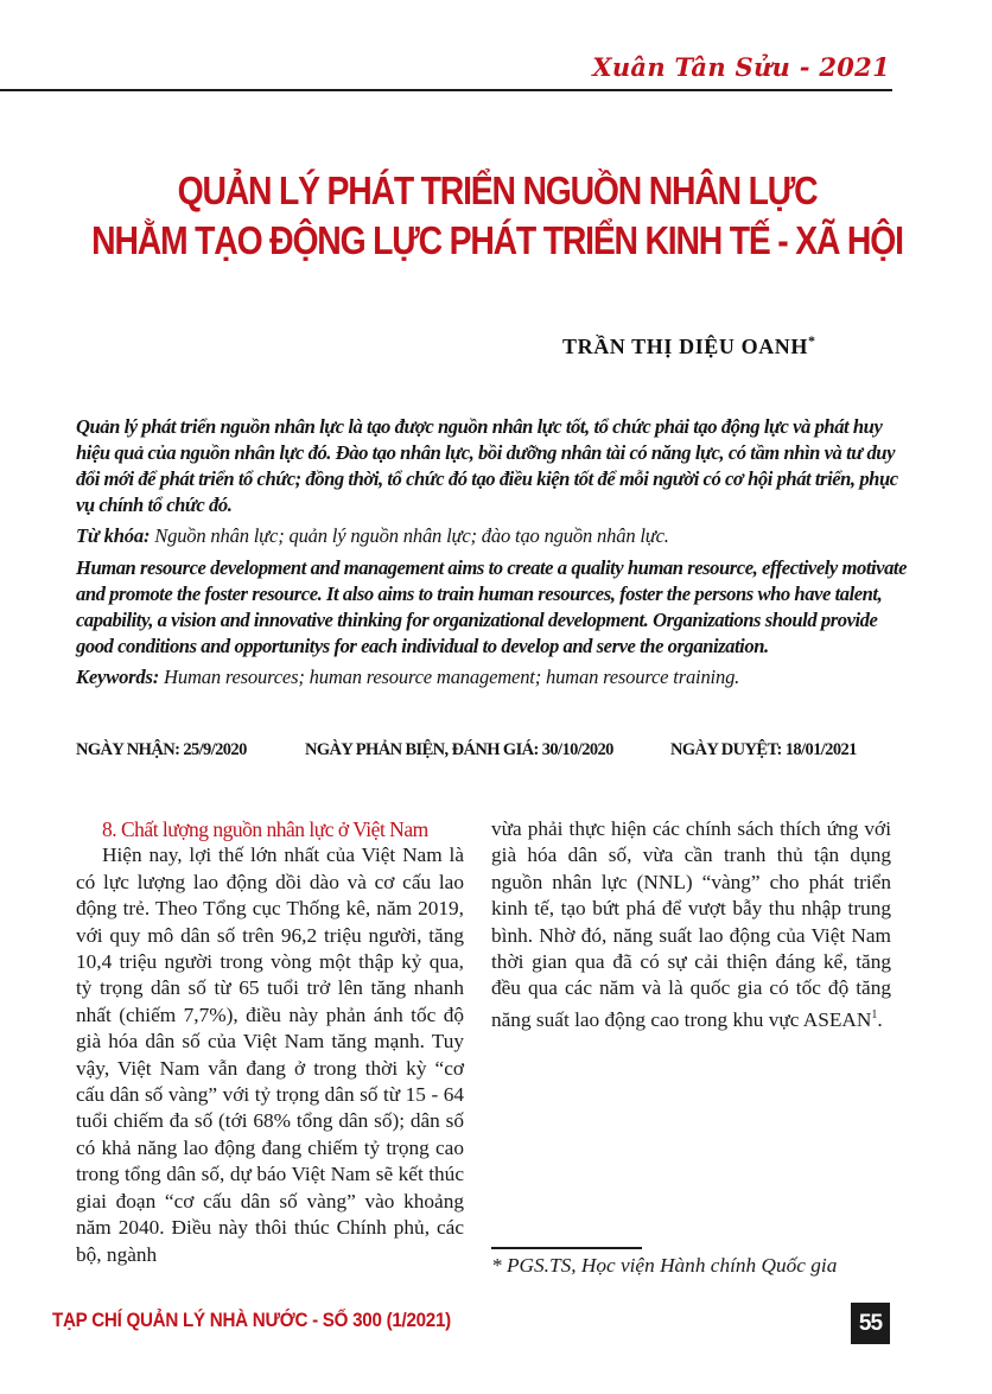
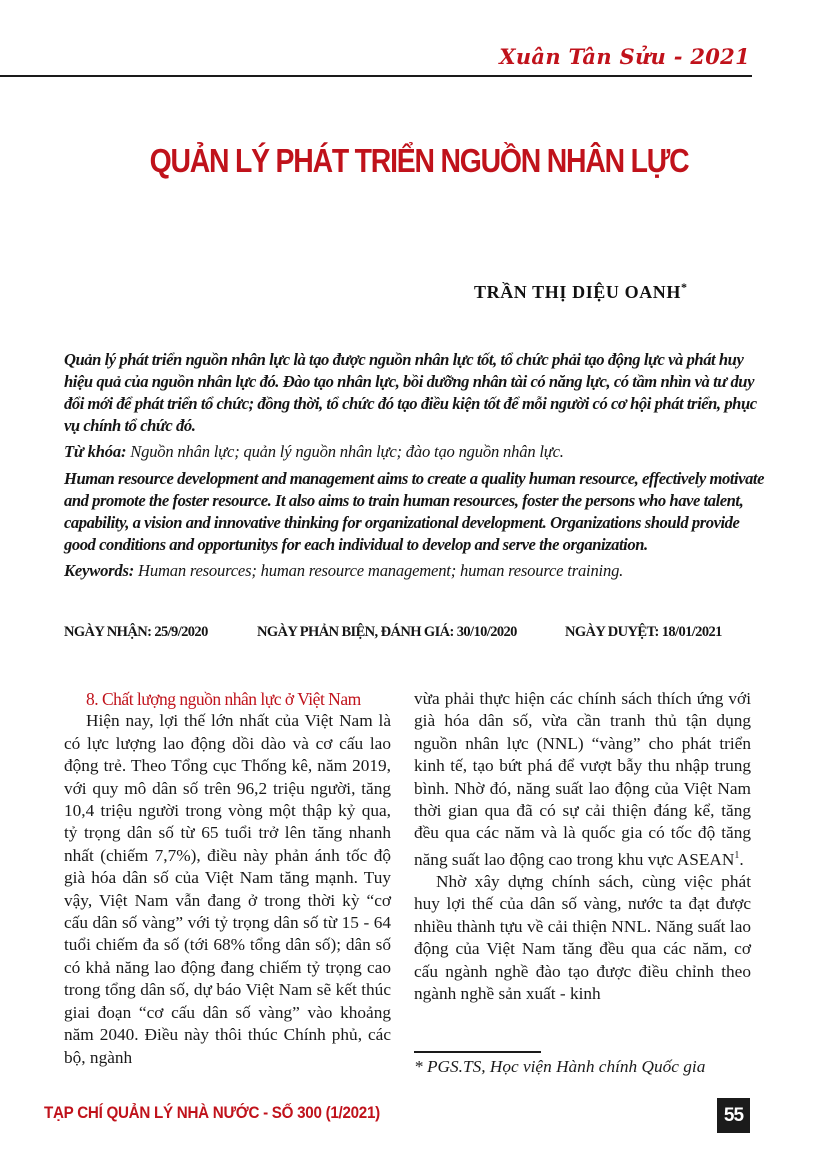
  Xuân Tân Sửu - 2021
  QUẢN LÝ PHÁT TRIỂN NGUỒN NHÂN LỰC
- NHẰM TẠO ĐỘNG LỰC PHÁT TRIỂN KINH TẾ - XÃ HỘI
  TRẦN THỊ DIỆU OANH*
  Quản lý phát triển nguồn nhân lực là tạo được nguồn nhân lực tốt, tổ chức phải tạo động lực và phát huy hiệu quả của nguồn nhân lực đó. Đào tạo nhân lực, bồi dưỡng nhân tài có năng lực, có tầm nhìn và tư duy đổi mới để phát triển tổ chức; đồng thời, tổ chức đó tạo điều kiện tốt để mỗi người có cơ hội phát triển, phục vụ chính tổ chức đó.
  Từ khóa: Nguồn nhân lực; quản lý nguồn nhân lực; đào tạo nguồn nhân lực.
  Human resource development and management aims to create a quality human resource, effectively motivate and promote the foster resource. It also aims to train human resources, foster the persons who have talent, capability, a vision and innovative thinking for organizational development. Organizations should provide good conditions and opportunitys for each individual to develop and serve the organization.
  Keywords: Human resources; human resource management; human resource training.
  NGÀY NHẬN: 25/9/2020
  NGÀY PHẢN BIỆN, ĐÁNH GIÁ: 30/10/2020
  NGÀY DUYỆT: 18/01/2021
  8. Chất lượng nguồn nhân lực ở Việt Nam
  Hiện nay, lợi thế lớn nhất của Việt Nam là có lực lượng lao động dồi dào và cơ cấu lao động trẻ. Theo Tổng cục Thống kê, năm 2019, với quy mô dân số trên 96,2 triệu người, tăng 10,4 triệu người trong vòng một thập kỷ qua, tỷ trọng dân số từ 65 tuổi trở lên tăng nhanh nhất (chiếm 7,7%), điều này phản ánh tốc độ già hóa dân số của Việt Nam tăng mạnh. Tuy vậy, Việt Nam vẫn đang ở trong thời kỳ “cơ cấu dân số vàng” với tỷ trọng dân số từ 15 - 64 tuổi chiếm đa số (tới 68% tổng dân số); dân số có khả năng lao động đang chiếm tỷ trọng cao trong tổng dân số, dự báo Việt Nam sẽ kết thúc giai đoạn “cơ cấu dân số vàng” vào khoảng năm 2040. Điều này thôi thúc Chính phủ, các bộ, ngành
  vừa phải thực hiện các chính sách thích ứng với già hóa dân số, vừa cần tranh thủ tận dụng nguồn nhân lực (NNL) “vàng” cho phát triển kinh tế, tạo bứt phá để vượt bẫy thu nhập trung bình. Nhờ đó, năng suất lao động của Việt Nam thời gian qua đã có sự cải thiện đáng kể, tăng đều qua các năm và là quốc gia có tốc độ tăng năng suất lao động cao trong khu vực ASEAN1.
+ Nhờ xây dựng chính sách, cùng việc phát huy lợi thế của dân số vàng, nước ta đạt được nhiều thành tựu về cải thiện NNL. Năng suất lao động của Việt Nam tăng đều qua các năm, cơ cấu ngành nghề đào tạo được điều chỉnh theo ngành nghề sản xuất - kinh
  * PGS.TS, Học viện Hành chính Quốc gia
  TẠP CHÍ QUẢN LÝ NHÀ NƯỚC - SỐ 300 (1/2021)
  55
